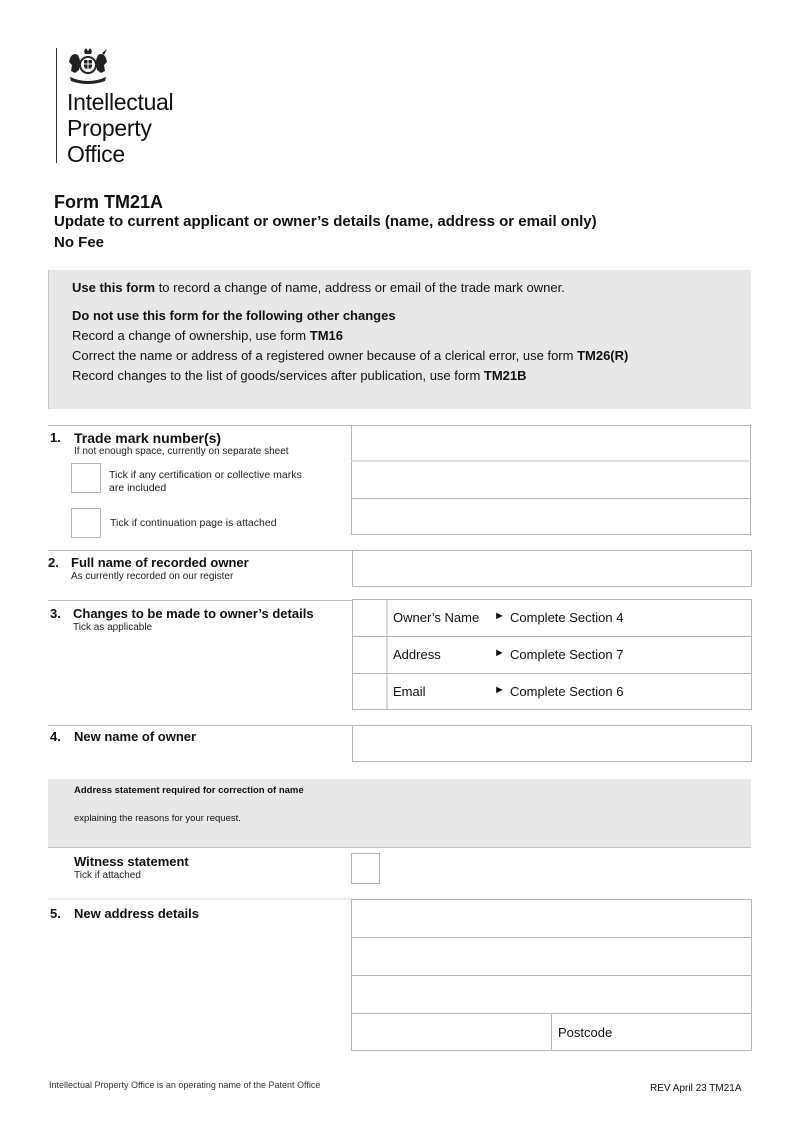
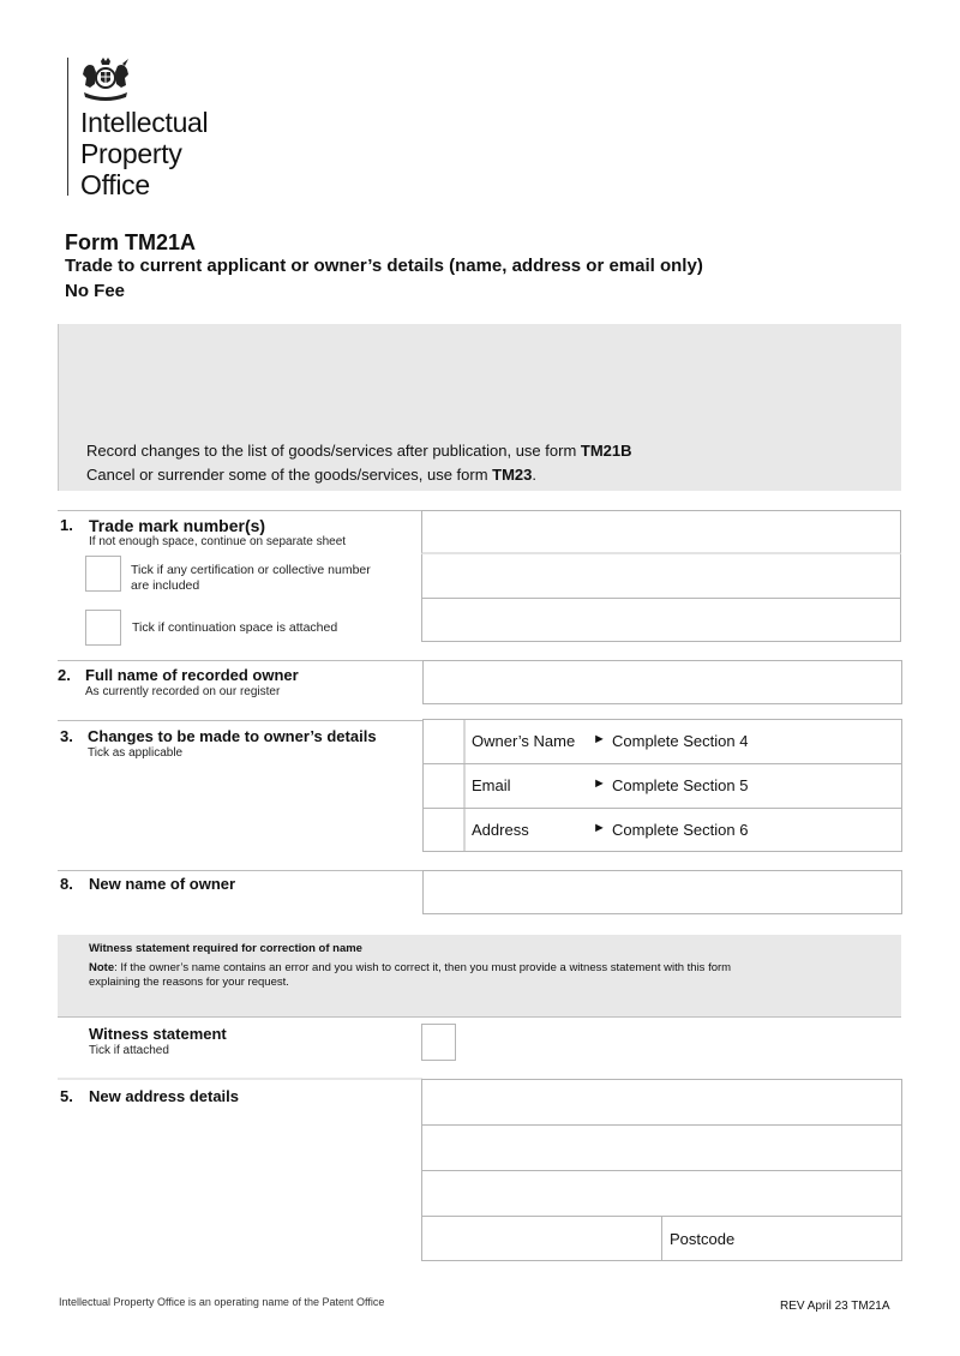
  Intellectual
  Property
  Office
  Form TM21A
- Update to current applicant or owner’s details (name, address or email only)
+ Trade to current applicant or owner’s details (name, address or email only)
  No Fee
- Use this form to record a change of name, address or email of the trade mark owner.
- Do not use this form for the following other changes
- Record a change of ownership, use form TM16
- Correct the name or address of a registered owner because of a clerical error, use form TM26(R)
  Record changes to the list of goods/services after publication, use form TM21B
+ Cancel or surrender some of the goods/services, use form TM23.
  1.
  Trade mark number(s)
- If not enough space, currently on separate sheet
+ If not enough space, continue on separate sheet
- Tick if any certification or collective marks
+ Tick if any certification or collective number
  are included
- Tick if continuation page is attached
+ Tick if continuation space is attached
  2.
  Full name of recorded owner
  As currently recorded on our register
  3.
  Changes to be made to owner’s details
  Tick as applicable
  Owner’s Name
  ►
  Complete Section 4
- Address
+ Email
  ►
- Complete Section 7
+ Complete Section 5
- Email
+ Address
  ►
  Complete Section 6
- 4.
+ 8.
  New name of owner
- Address statement required for correction of name
+ Witness statement required for correction of name
+ Note: If the owner’s name contains an error and you wish to correct it, then you must provide a witness statement with this form
  explaining the reasons for your request.
  Witness statement
  Tick if attached
  5.
  New address details
  Postcode
  Intellectual Property Office is an operating name of the Patent Office
  REV April 23 TM21A
